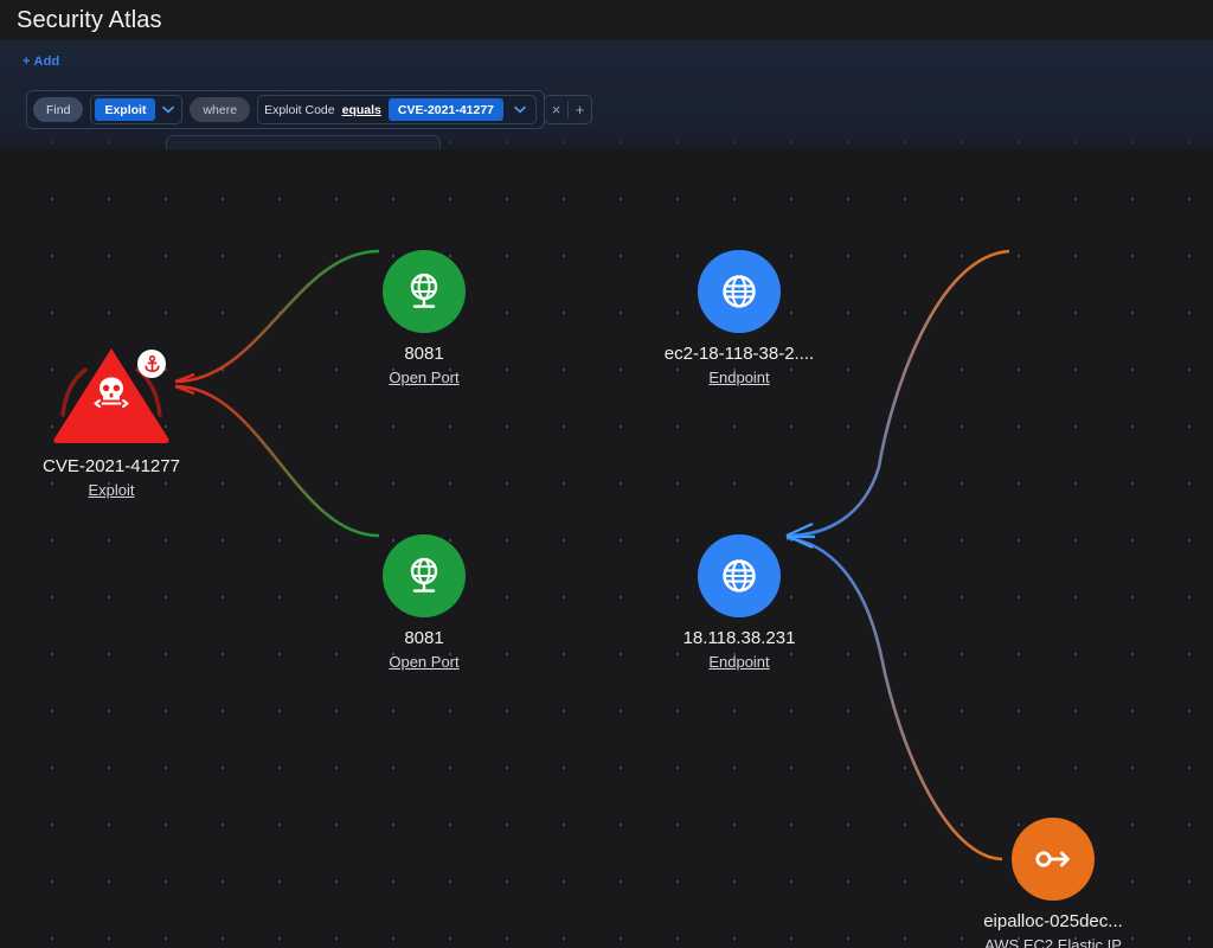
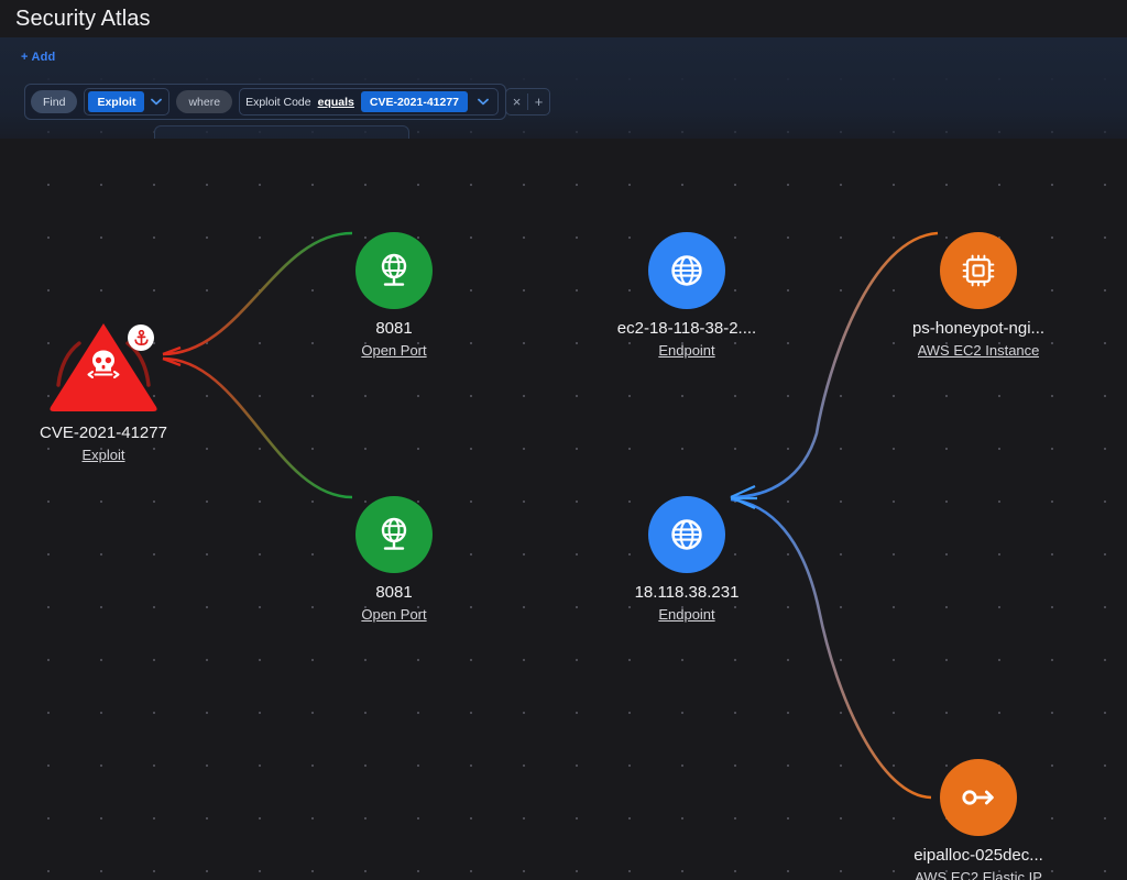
  Security Atlas
  CVE-2021-41277
  Exploit
  8081
  Open Port
  8081
  Open Port
  ec2-18-118-38-2....
  Endpoint
  18.118.38.231
  Endpoint
+ ps-honeypot-ngi...
+ AWS EC2 Instance
  eipalloc-025dec...
  AWS EC2 Elastic IP
  + Add
  Find
  Exploit
  where
  Exploit Code
  equals
  CVE-2021-41277
  ×
  +
